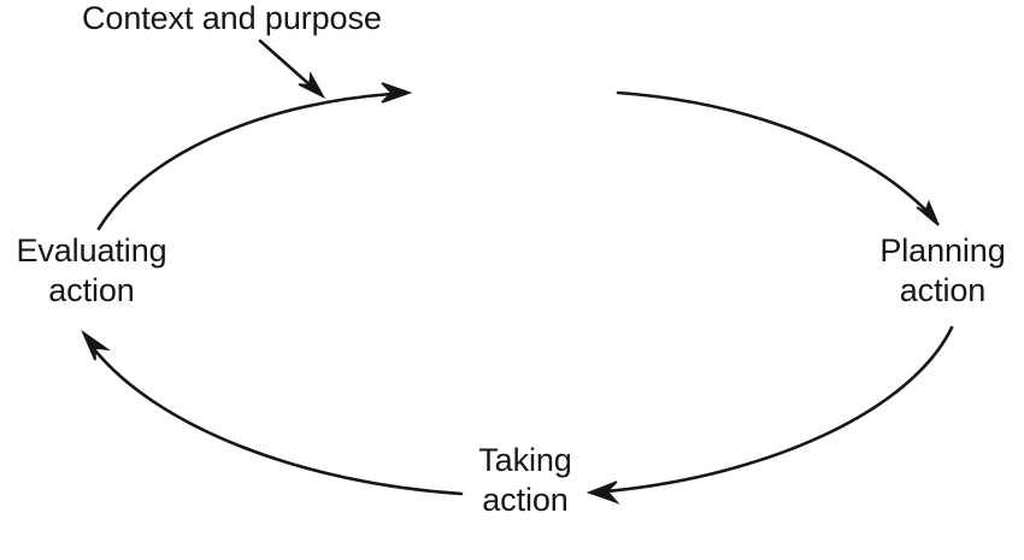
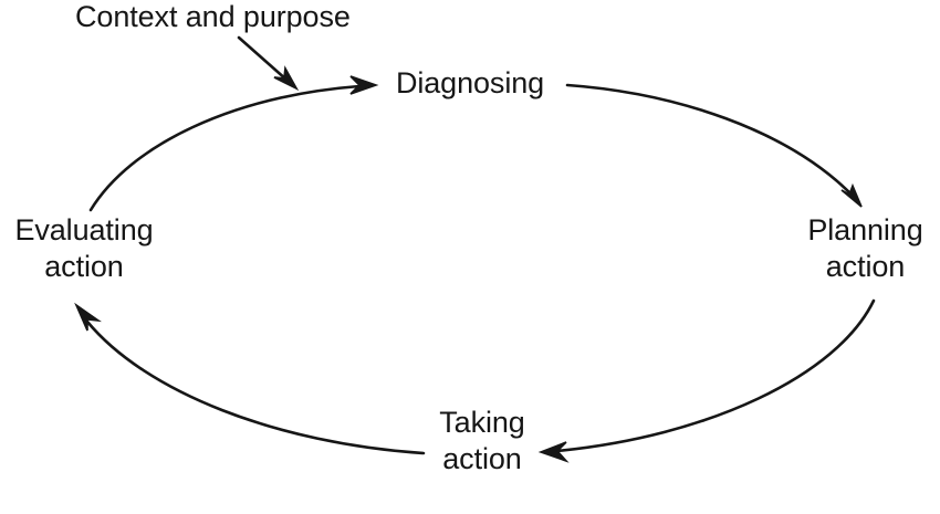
  Context and purpose
+ Diagnosing
  Planning
  action
  Taking
  action
  Evaluating
  action
